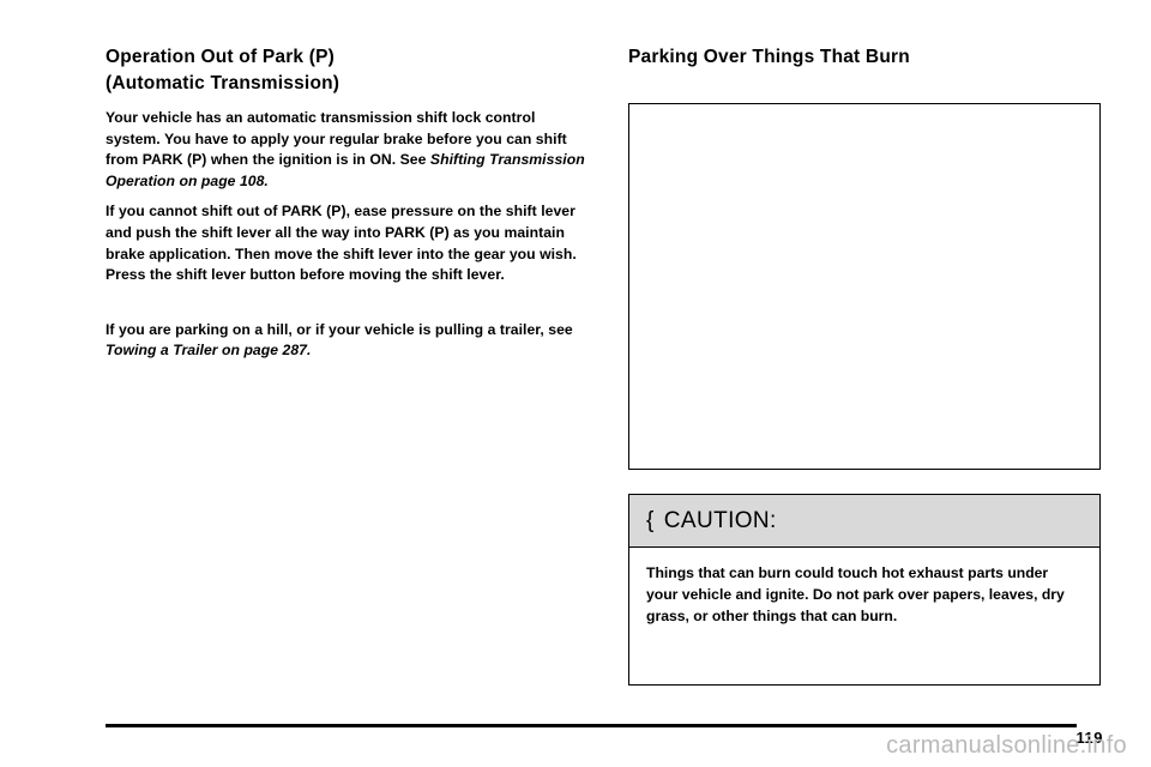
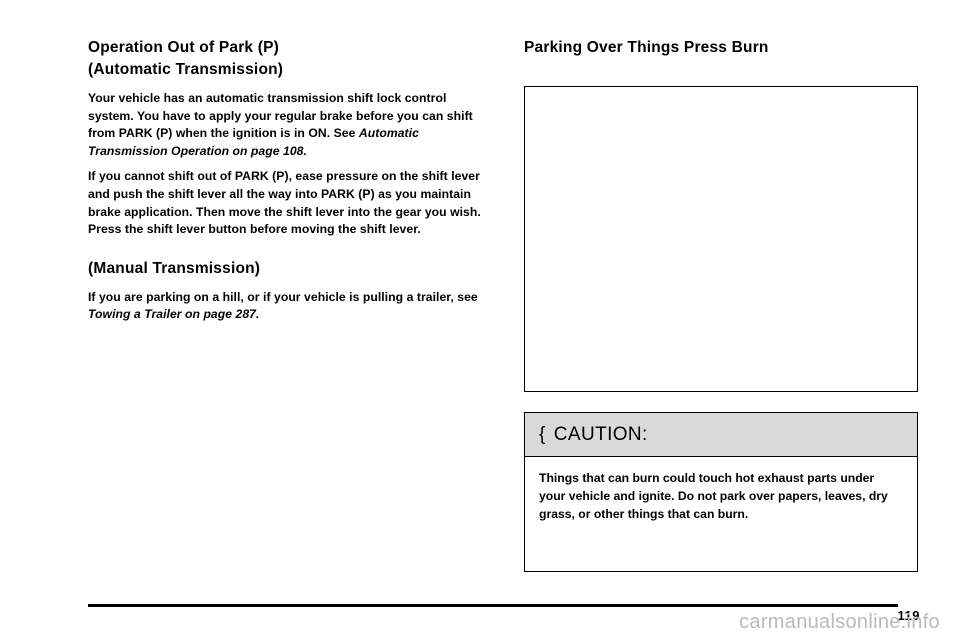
  Operation Out of Park (P)
  (Automatic Transmission)
- Your vehicle has an automatic transmission shift lock control system. You have to apply your regular brake before you can shift from PARK (P) when the ignition is in ON. See Shifting Transmission Operation on page 108.
+ Your vehicle has an automatic transmission shift lock control system. You have to apply your regular brake before you can shift from PARK (P) when the ignition is in ON. See Automatic Transmission Operation on page 108.
  If you cannot shift out of PARK (P), ease pressure on the shift lever and push the shift lever all the way into PARK (P) as you maintain brake application. Then move the shift lever into the gear you wish. Press the shift lever button before moving the shift lever.
+ (Manual Transmission)
  If you are parking on a hill, or if your vehicle is pulling a trailer, see Towing a Trailer on page 287.
- Parking Over Things That Burn
+ Parking Over Things Press Burn
  {
  CAUTION:
  Things that can burn could touch hot exhaust parts under your vehicle and ignite. Do not park over papers, leaves, dry grass, or other things that can burn.
  119
  carmanualsonline.info
